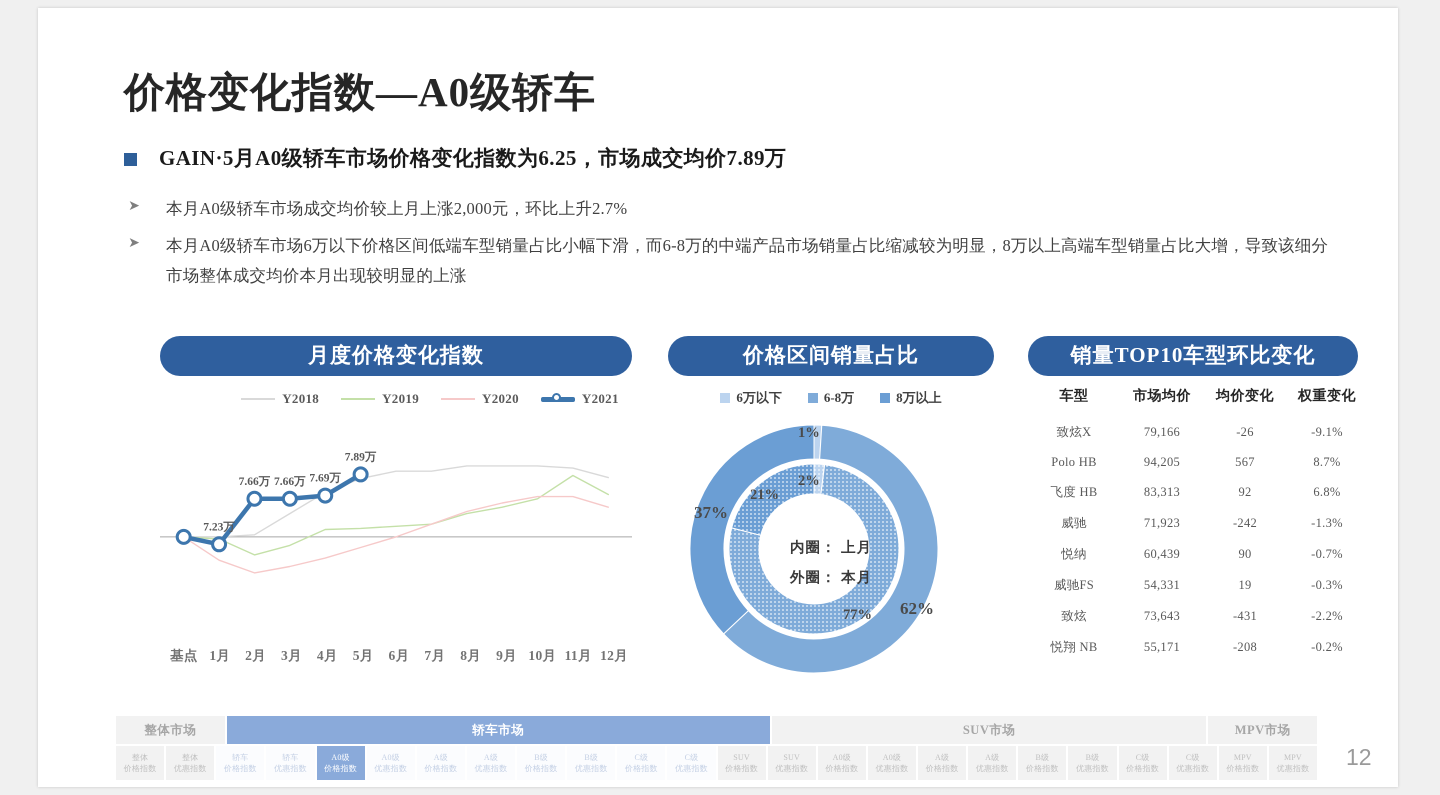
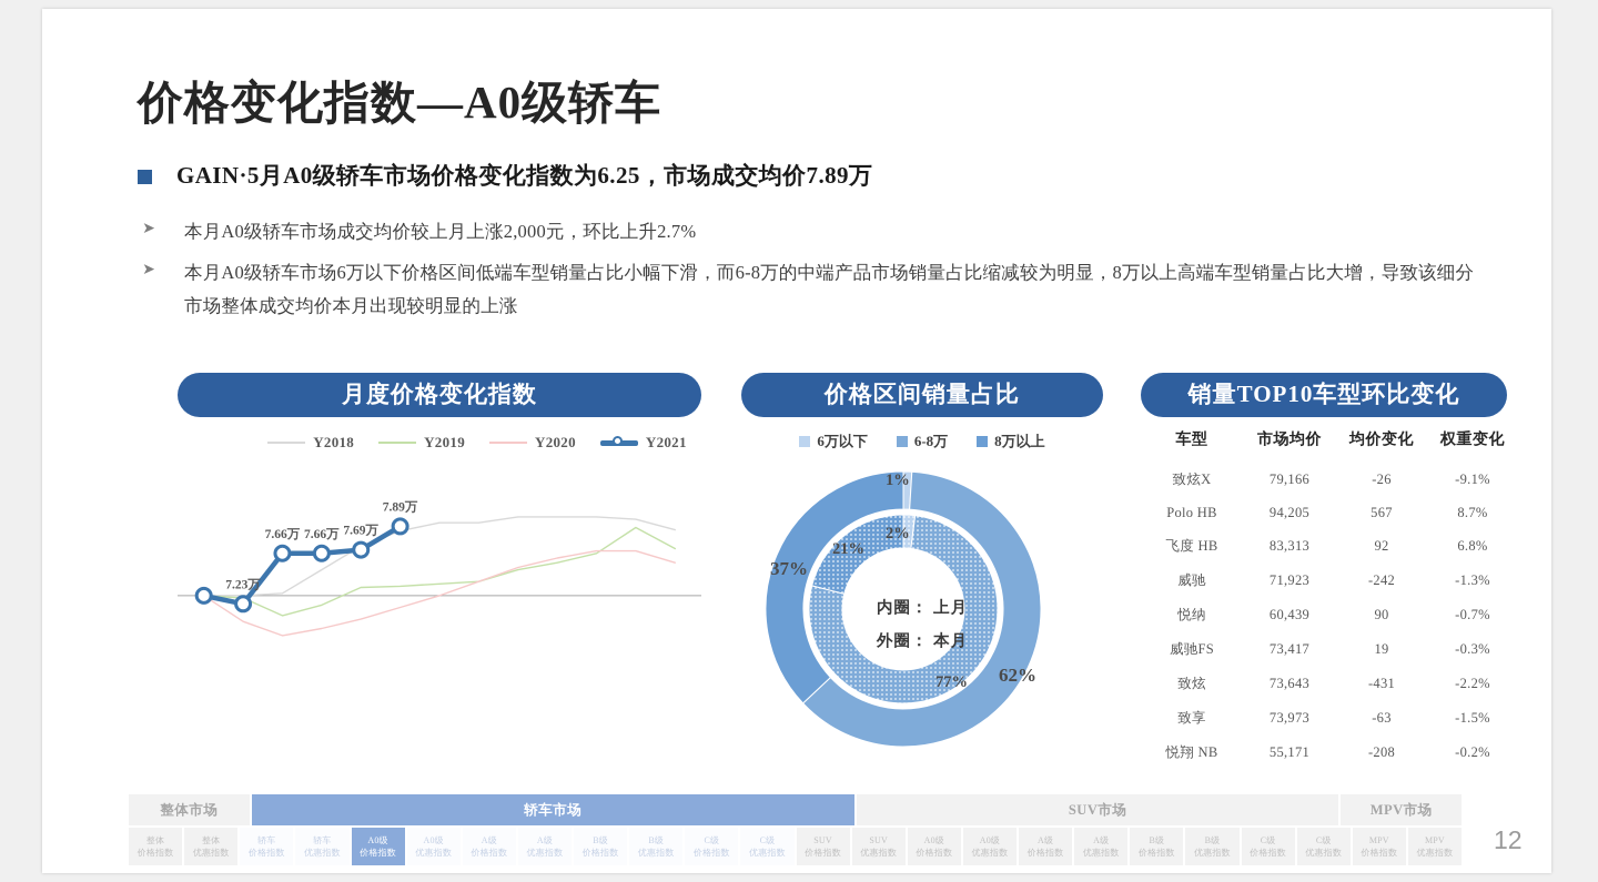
  价格变化指数—A0级轿车
  GAIN·5月A0级轿车市场价格变化指数为6.25，市场成交均价7.89万
  ➤
  本月A0级轿车市场成交均价较上月上涨2,000元，环比上升2.7%
  ➤
  本月A0级轿车市场6万以下价格区间低端车型销量占比小幅下滑，而6-8万的中端产品市场销量占比缩减较为明显，8万以上高端车型销量占比大增，导致该细分市场整体成交均价本月出现较明显的上涨
  月度价格变化指数
  Y2018
  Y2019
  Y2020
  Y2021
  7.23万
  7.66万
  7.66万
  7.69万
  7.89万
- 基点
- 1月
- 2月
- 3月
- 4月
- 5月
- 6月
- 7月
- 8月
- 9月
- 10月
- 11月
- 12月
  价格区间销量占比
  6万以下
  6-8万
  8万以上
  内圈： 上月
  外圈： 本月
  1%
  62%
  37%
  2%
  77%
  21%
  销量TOP10车型环比变化
  车型	市场均价	均价变化	权重变化
  致炫X	79,166	-26	-9.1%
  Polo HB	94,205	567	8.7%
  飞度 HB	83,313	92	6.8%
  威驰	71,923	-242	-1.3%
  悦纳	60,439	90	-0.7%
- 威驰FS	54,331	19	-0.3%
+ 威驰FS	73,417	19	-0.3%
  致炫	73,643	-431	-2.2%
+ 致享	73,973	-63	-1.5%
  悦翔 NB	55,171	-208	-0.2%
  整体市场
  轿车市场
  SUV市场
  MPV市场
  整体
  价格指数
  整体
  优惠指数
  轿车
  价格指数
  轿车
  优惠指数
  A0级
  价格指数
  A0级
  优惠指数
  A级
  价格指数
  A级
  优惠指数
  B级
  价格指数
  B级
  优惠指数
  C级
  价格指数
  C级
  优惠指数
  SUV
  价格指数
  SUV
  优惠指数
  A0级
  价格指数
  A0级
  优惠指数
  A级
  价格指数
  A级
  优惠指数
  B级
  价格指数
  B级
  优惠指数
  C级
  价格指数
  C级
  优惠指数
  MPV
  价格指数
  MPV
  优惠指数
  12
